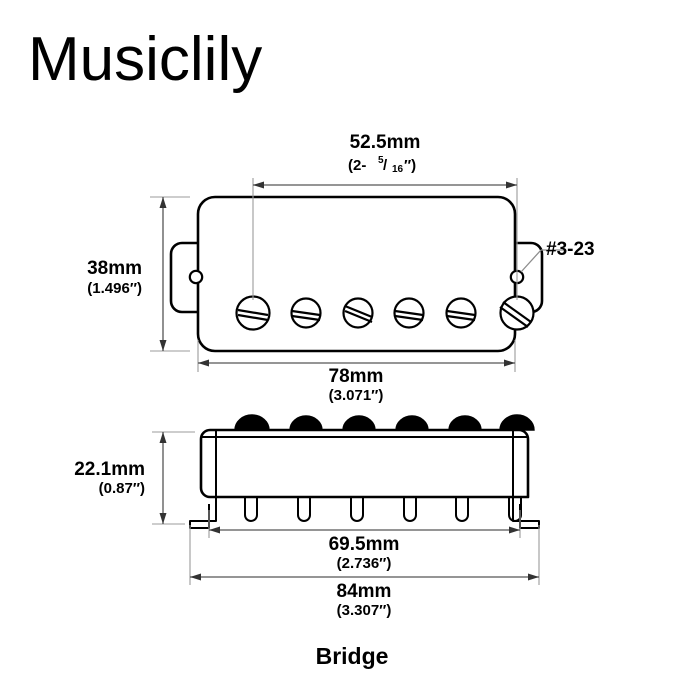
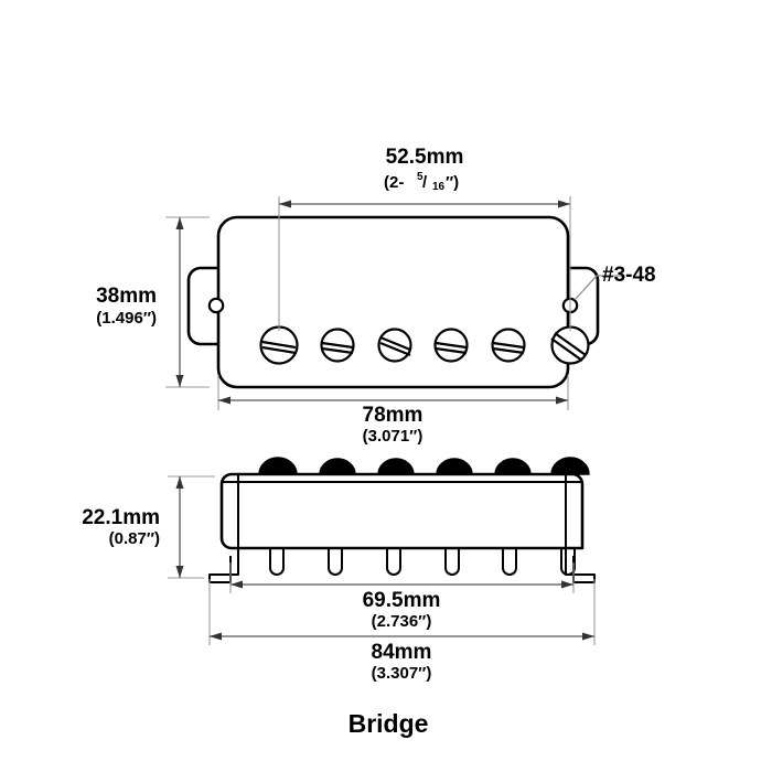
- Musiclily
  52.5mm
  (2-
  5
  /
  16
  ″)
  38mm
  (1.496″)
- #3-23
+ #3-48
  78mm
  (3.071″)
  22.1mm
  (0.87″)
  69.5mm
  (2.736″)
  84mm
  (3.307″)
  Bridge
